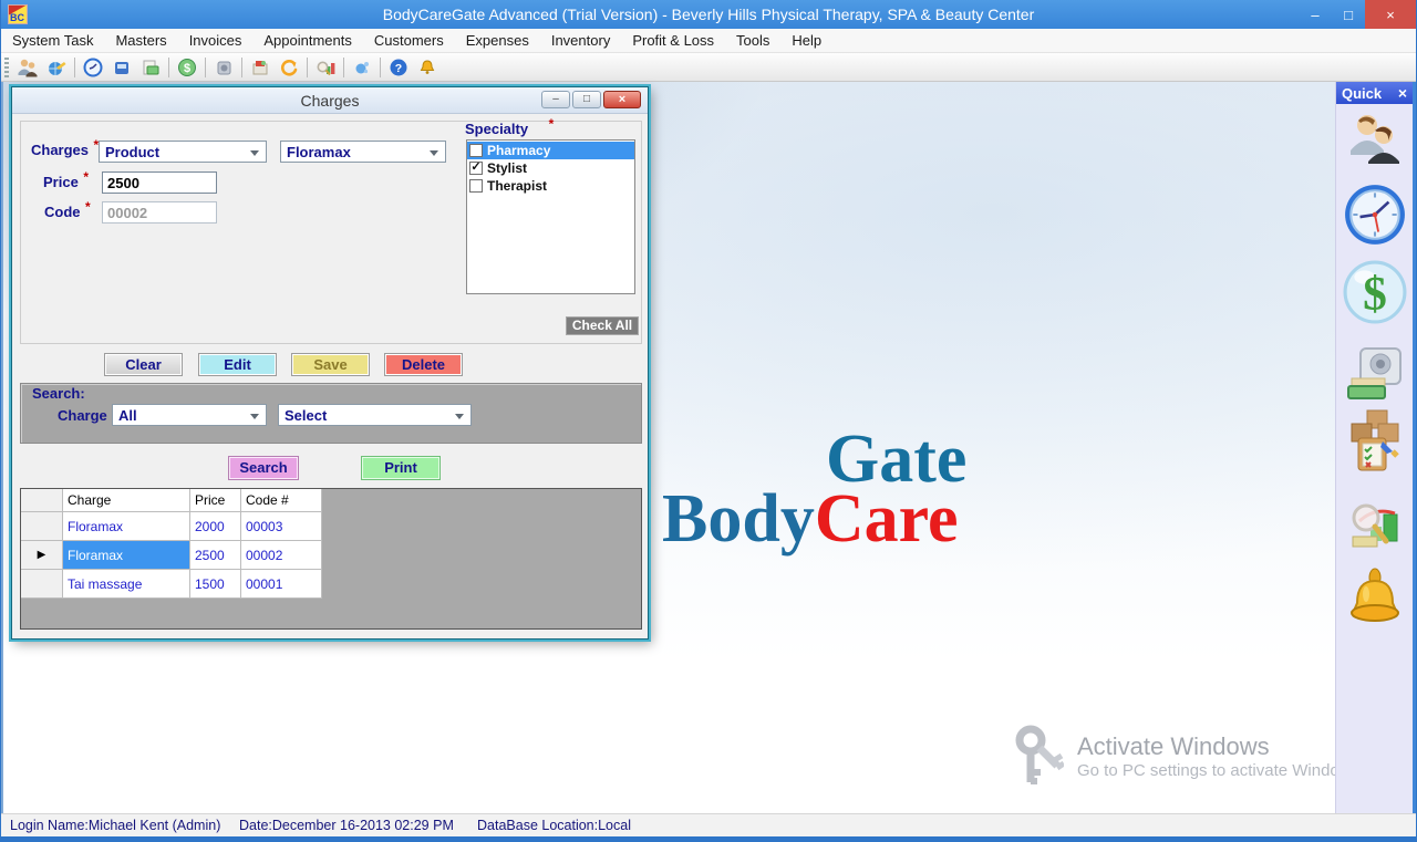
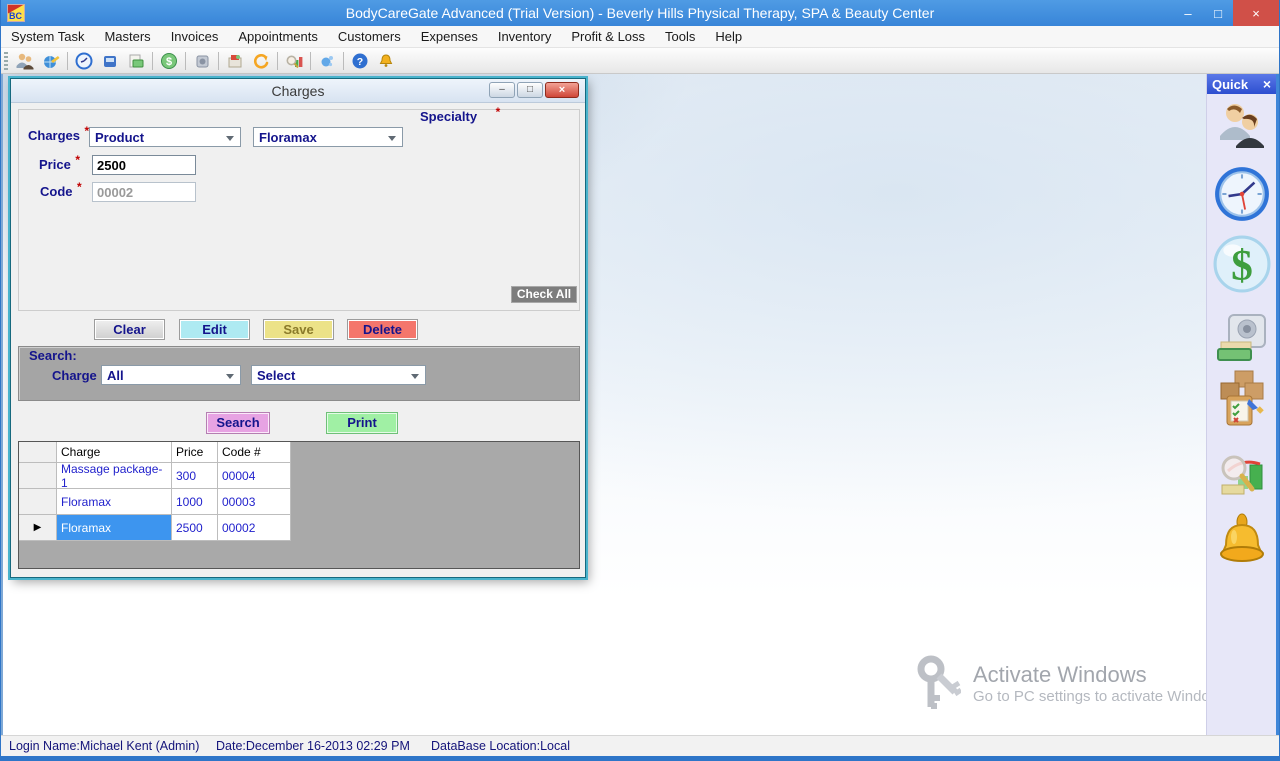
  BC
  BodyCareGate Advanced (Trial Version) - Beverly Hills Physical Therapy, SPA & Beauty Center
  –
  □
  ×
  System Task
  Masters
  Invoices
  Appointments
  Customers
  Expenses
  Inventory
  Profit & Loss
  Tools
  Help
  $
  ?
- Gate
- BodyCare
  Activate Windows
  Go to PC settings to activate Wind
  Charges
  –
  □
  ×
  Charges *
  Product
  Floramax
  Price *
  2500
  Code *
  00002
  Specialty *
- Pharmacy
- Stylist
- Therapist
  Check All
  Clear
  Edit
  Save
  Delete
  Search:
  Charge
  All
  Select
  Search
  Print
  Charge
  Price
  Code #
+ Massage package-1
+ 300
+ 00004
  Floramax
- 2000
+ 1000
  00003
  ▶
  Floramax
  2500
  00002
- Tai massage
- 1500
- 00001
  Quick
  ×
  $
  Login Name:Michael Kent (Admin)
  Date:December 16-2013 02:29 PM
  DataBase Location:Local
